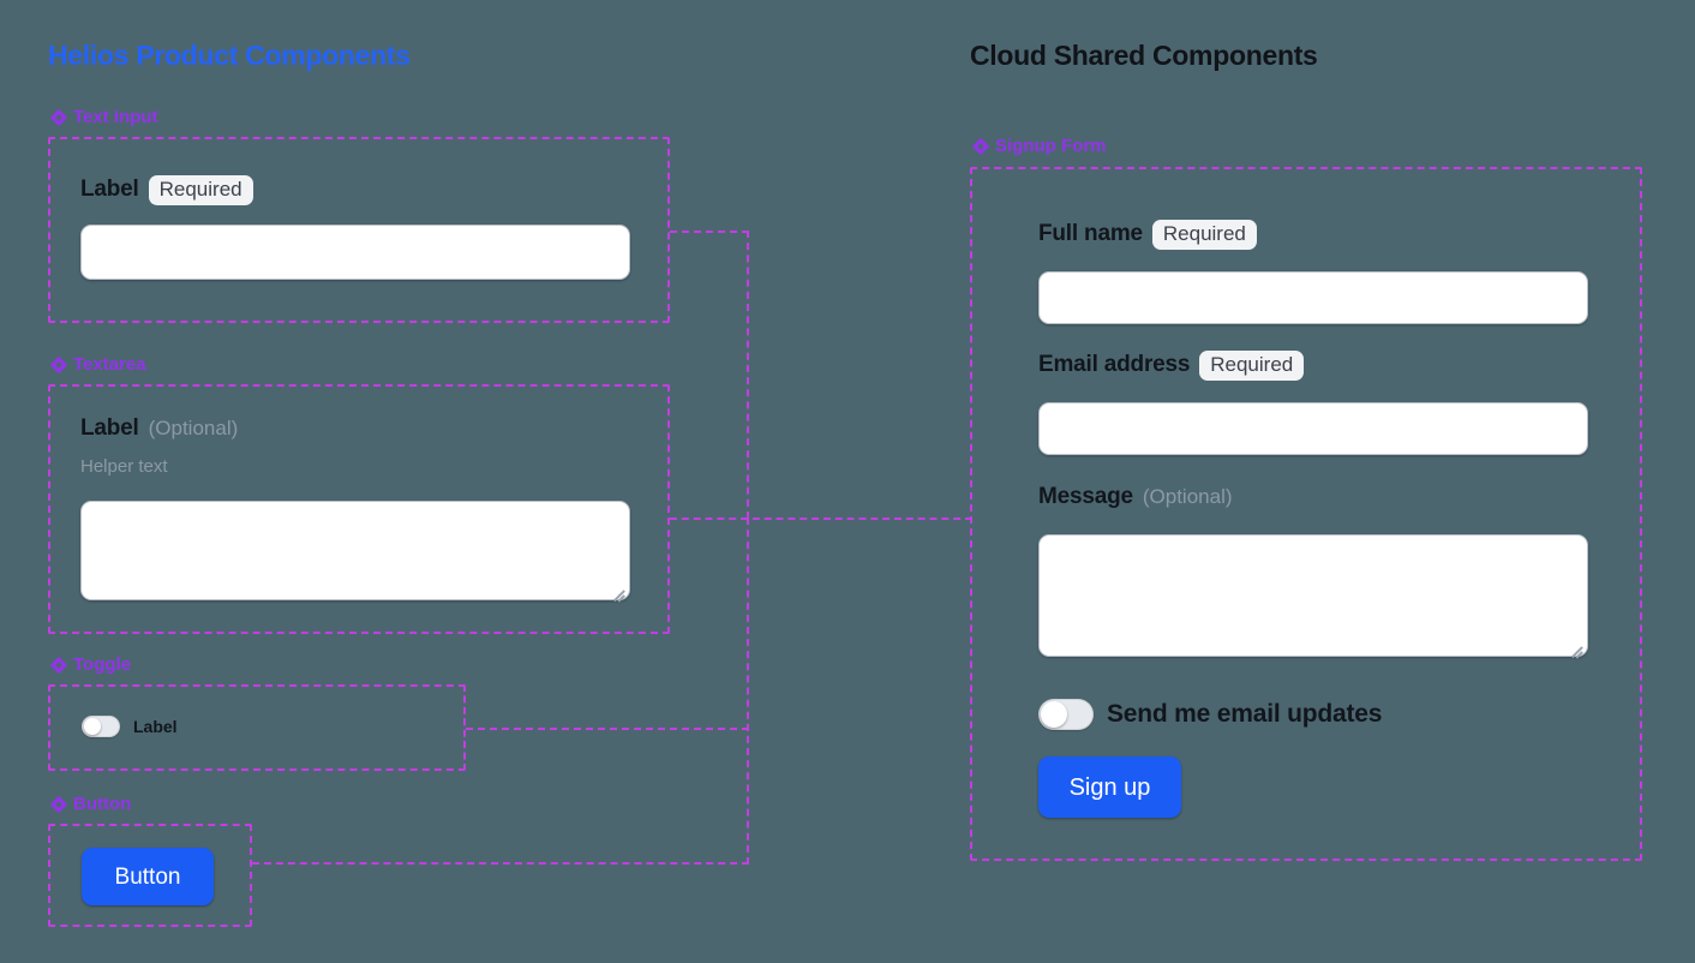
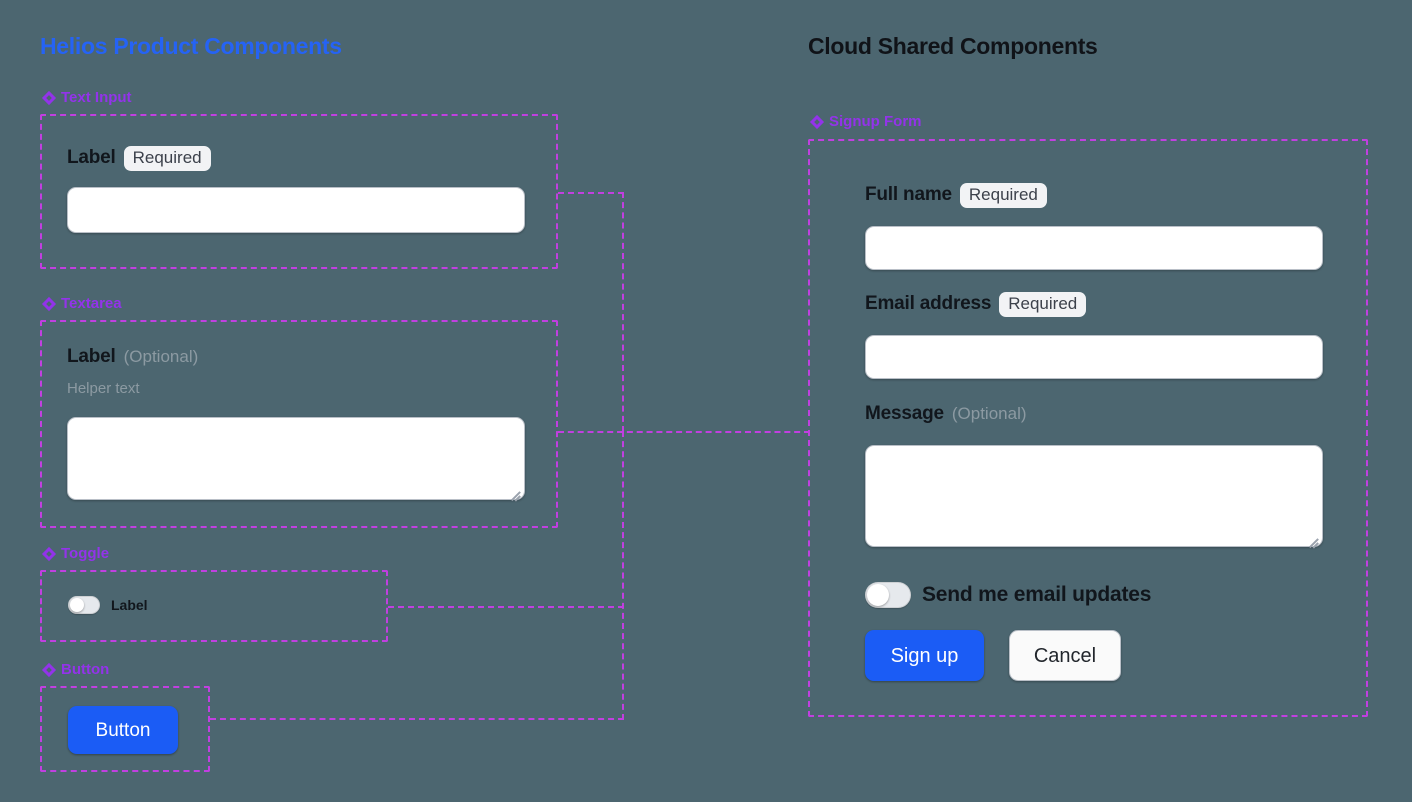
  Helios Product Components
  Text Input
  Label
  Required
  Textarea
  Label
  (Optional)
  Helper text
  Toggle
  Label
  Button
  Button
  Cloud Shared Components
  Signup Form
  Full name
  Required
  Email address
  Required
  Message
  (Optional)
  Send me email updates
  Sign up
+ Cancel
